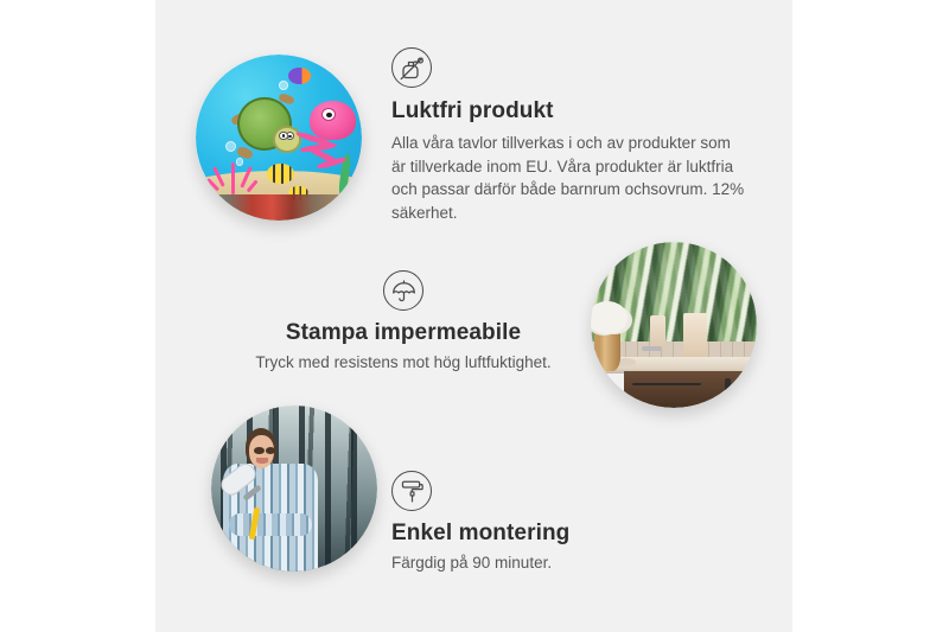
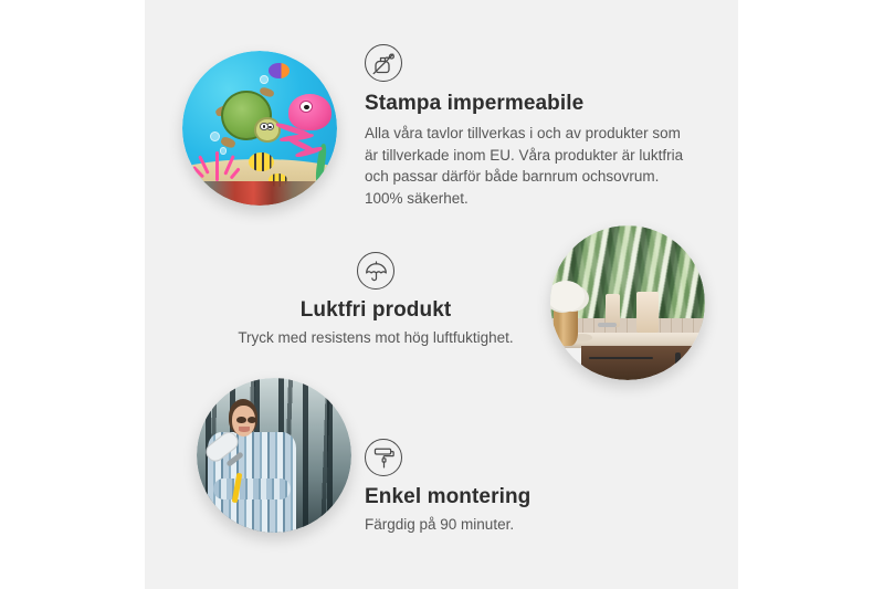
- Luktfri produkt
+ Stampa impermeabile
- Alla våra tavlor tillverkas i och av produkter som är tillverkade inom EU. Våra produkter är luktfria och passar därför både barnrum ochsovrum. 12% säkerhet.
+ Alla våra tavlor tillverkas i och av produkter som är tillverkade inom EU. Våra produkter är luktfria och passar därför både barnrum ochsovrum. 100% säkerhet.
- Stampa impermeabile
+ Luktfri produkt
  Tryck med resistens mot hög luftfuktighet.
  Enkel montering
  Färgdig på 90 minuter.
